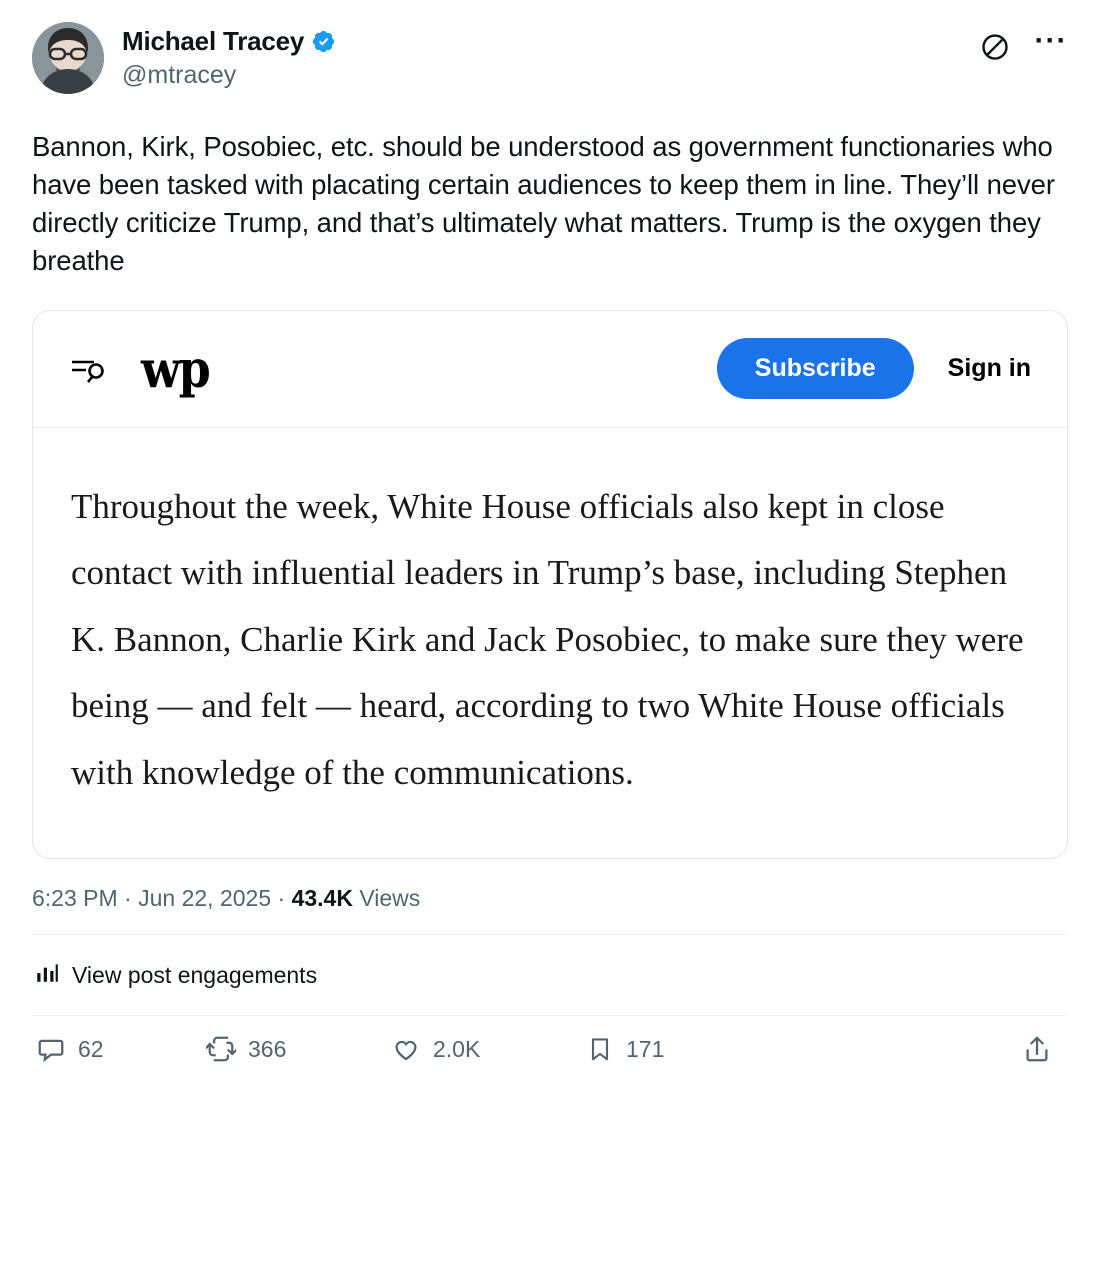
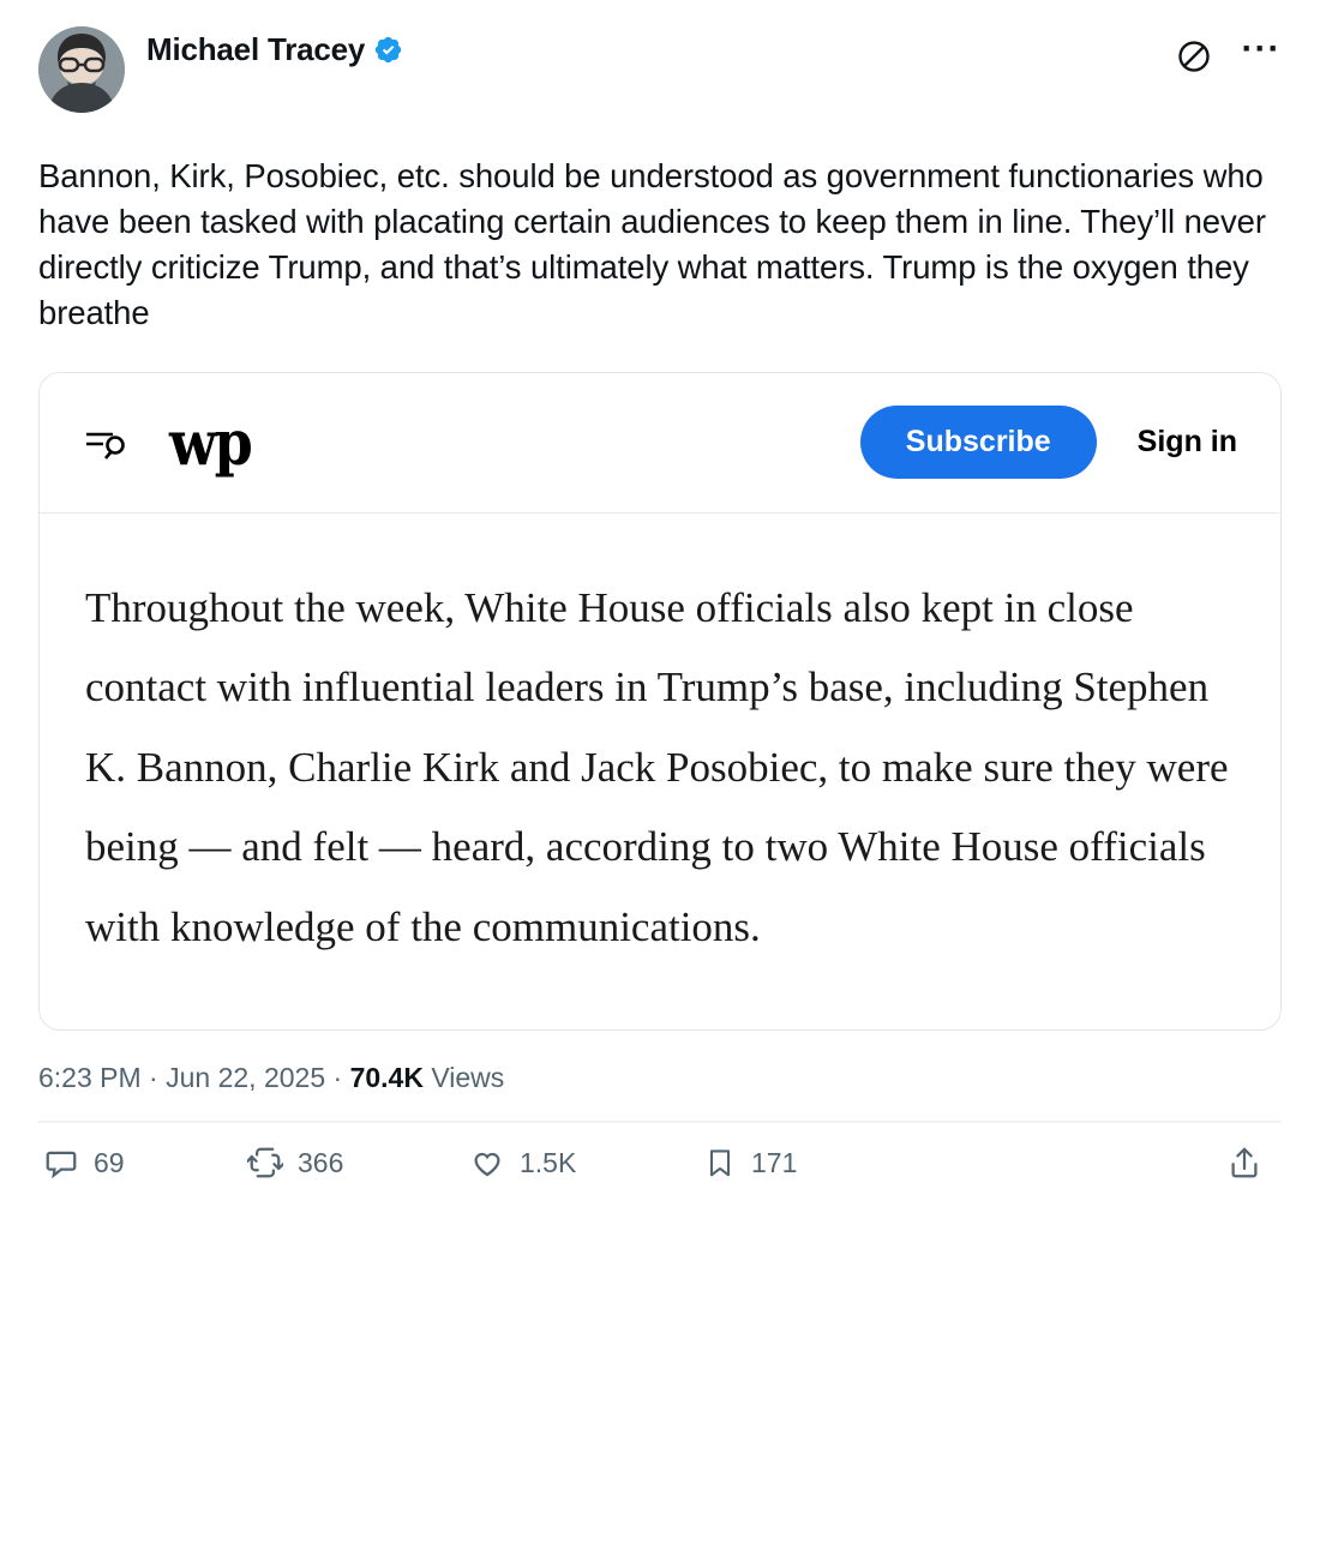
  Michael Tracey
- @mtracey
  ···
  Bannon, Kirk, Posobiec, etc. should be understood as government functionaries who have been tasked with placating certain audiences to keep them in line. They’ll never directly criticize Trump, and that’s ultimately what matters. Trump is the oxygen they breathe
  wp
  Subscribe
  Sign in
  Throughout the week, White House officials also kept in close contact with influential leaders in Trump’s base, including Stephen K. Bannon, Charlie Kirk and Jack Posobiec, to make sure they were being — and felt — heard, according to two White House officials with knowledge of the communications.
- 6:23 PM · Jun 22, 2025 · 43.4K Views
+ 6:23 PM · Jun 22, 2025 · 70.4K Views
- View post engagements
- 62
+ 69
  366
- 2.0K
+ 1.5K
  171
